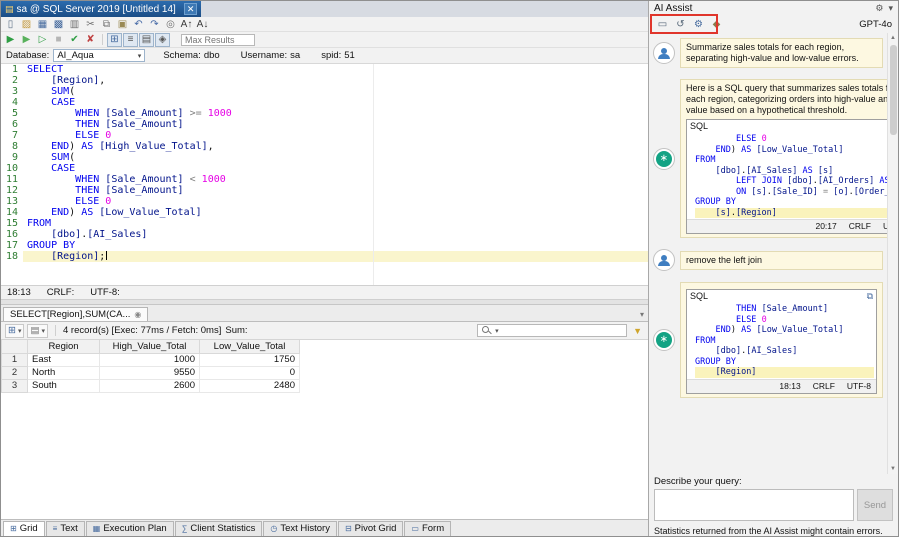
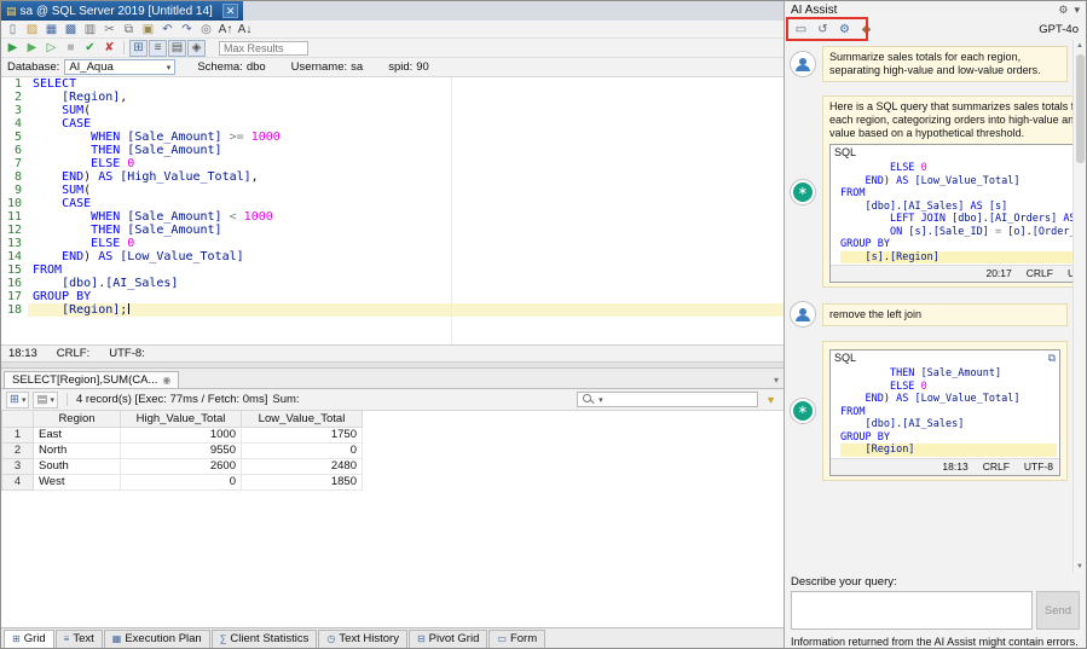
  ▤
  sa @ SQL Server 2019 [Untitled 14]
  ✕
  ▯
  ▨
  ▦
  ▩
  ▥
  ✂
  ⧉
  ▣
  ↶
  ↷
  ◎
  A↑
  A↓
  ▶
  ▶
  ▷
  ■
  ✔
  ✘
  ⊞
  ≡
  ▤
  ◈
  Max Results
  Database:
  AI_Aqua
  Schema: dbo
  Username: sa
- spid: 51
+ spid: 90
  1
  SELECT
  2
  [Region],
  3
  SUM(
  4
  CASE
  5
  WHEN [Sale_Amount] >= 1000
  6
  THEN [Sale_Amount]
  7
  ELSE 0
  8
  END) AS [High_Value_Total],
  9
  SUM(
  10
  CASE
  11
  WHEN [Sale_Amount] < 1000
  12
  THEN [Sale_Amount]
  13
  ELSE 0
  14
  END) AS [Low_Value_Total]
  15
  FROM
  16
  [dbo].[AI_Sales]
  17
  GROUP BY
  18
  [Region];
  18:13
  CRLF:
  UTF-8:
  SELECT[Region],SUM(CA...
  ◉
  ▾
  ⊞
  ▤
  4 record(s) [Exec: 77ms / Fetch: 0ms]
  Sum:
  ▼
  	Region	High_Value_Total	Low_Value_Total
  1	East	1000	1750
  2	North	9550	0
  3	South	2600	2480
+ 4	West	0	1850
  ⊞
  Grid
  ≡
  Text
  ▦
  Execution Plan
  ∑
  Client Statistics
  ◷
  Text History
  ⊟
  Pivot Grid
  ▭
  Form
  AI Assist
  ⚙
  ▾
  ▭
  ↺
  ⚙
  ◆
  GPT-4o
- Summarize sales totals for each region, separating high-value and low-value errors.
+ Summarize sales totals for each region, separating high-value and low-value orders.
  ∗
  Here is a SQL query that summarizes sales totals each region, categorizing orders into high-value anvalue based on a hypothetical threshold.
  SQL
  ELSE 0
  END) AS [Low_Value_Total]
  FROM
  [dbo].[AI_Sales] AS [s]
  LEFT JOIN [dbo].[AI_Orders] A
  ON [s].[Sale_ID] = [o].[Order
  GROUP BY
  [s].[Region]
  20:17
  CRLF
  remove the left join
  ∗
  SQL
  ⧉
  THEN [Sale_Amount]
  ELSE 0
  END) AS [Low_Value_Total]
  FROM
  [dbo].[AI_Sales]
  GROUP BY
  [Region]
  18:13
  CRLF
  UTF-8
  Describe your query:
  Send
- Statistics returned from the AI Assist might contain errors.
+ Information returned from the AI Assist might contain errors.
